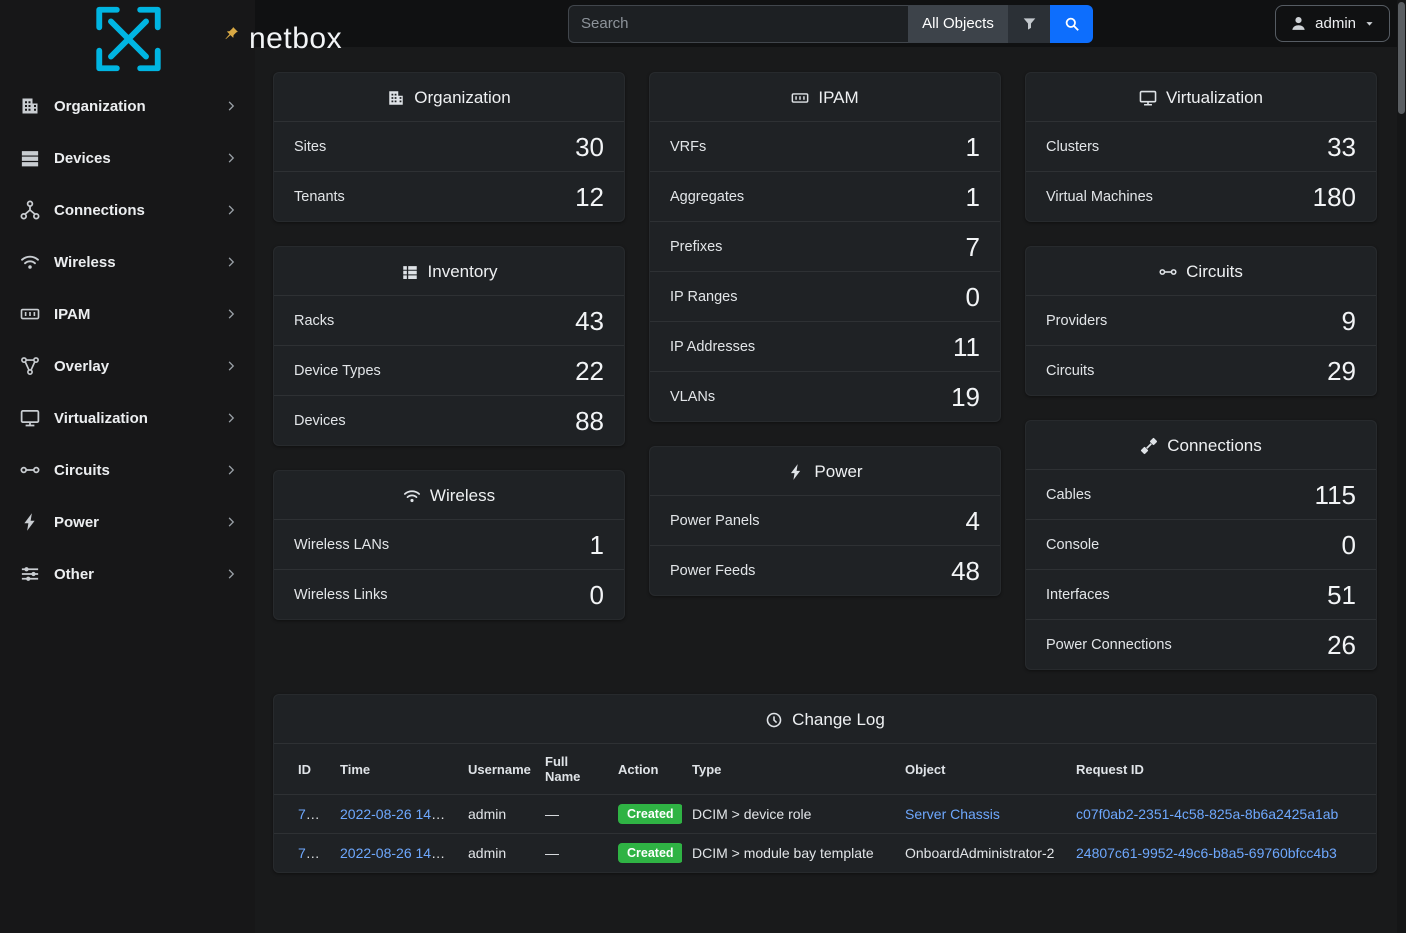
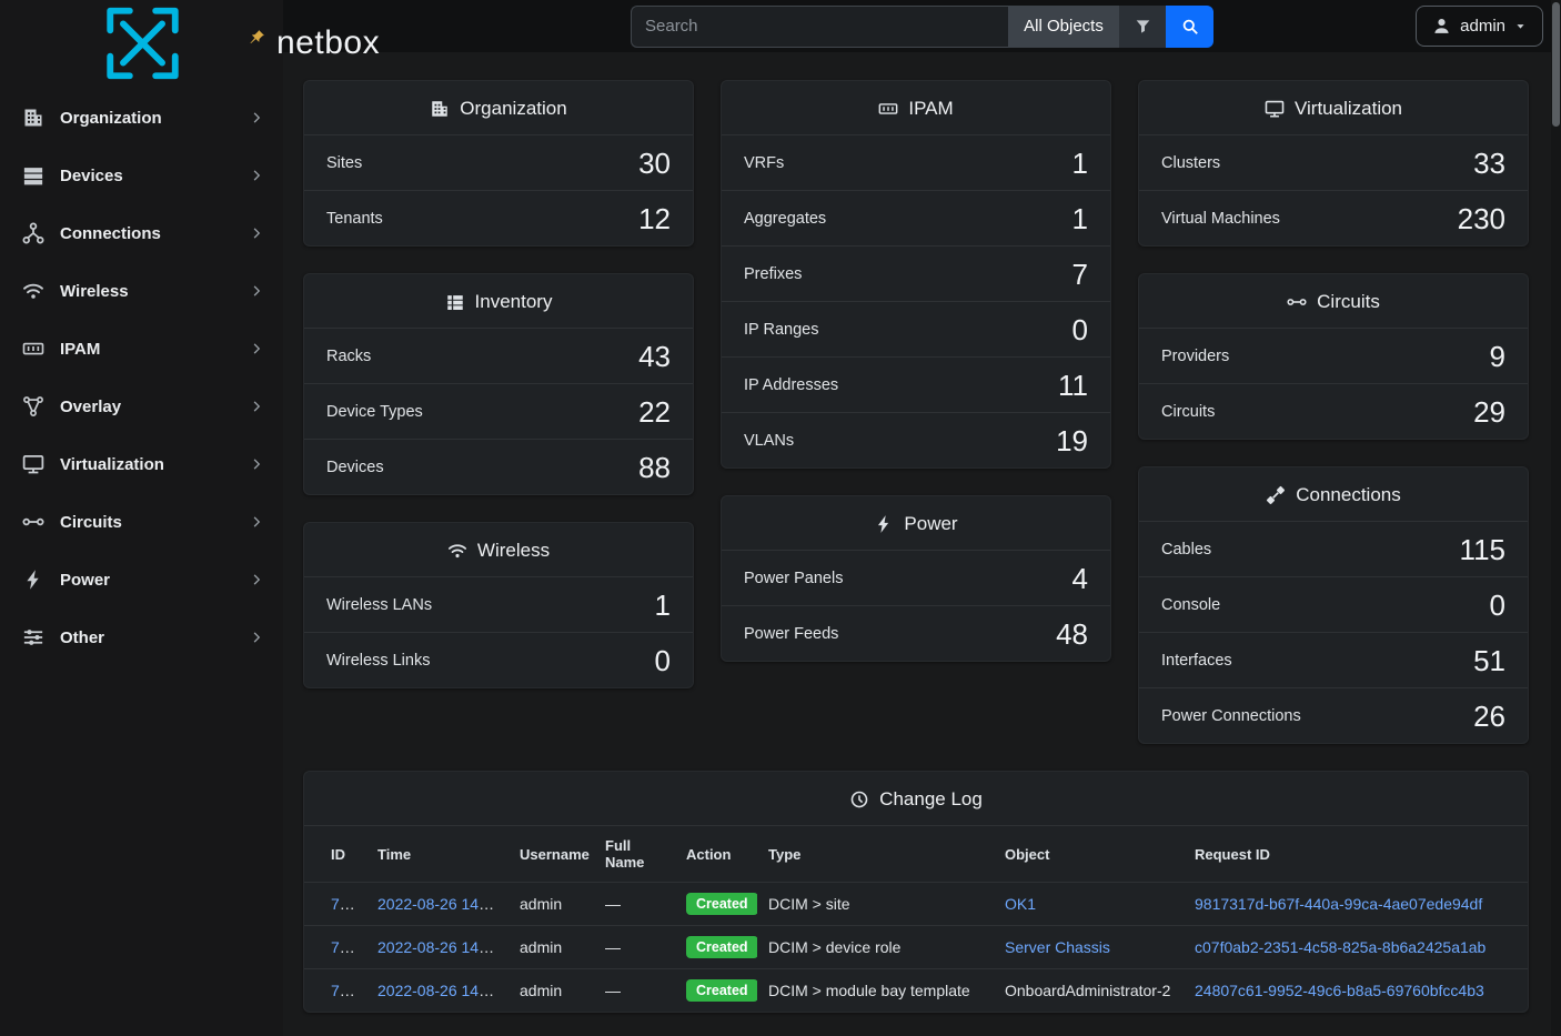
  netbox
  Organization
  Devices
  Connections
  Wireless
  IPAM
  Overlay
  Virtualization
  Circuits
  Power
  Other
  Search
  All Objects
  admin
  Organization
  Sites
  30
  Tenants
  12
  Inventory
  Racks
  43
  Device Types
  22
  Devices
  88
  Wireless
  Wireless LANs
  1
  Wireless Links
  0
  IPAM
  VRFs
  1
  Aggregates
  1
  Prefixes
  7
  IP Ranges
  0
  IP Addresses
  11
  VLANs
  19
  Power
  Power Panels
  4
  Power Feeds
  48
  Virtualization
  Clusters
  33
  Virtual Machines
- 180
+ 230
  Circuits
  Providers
  9
  Circuits
  29
  Connections
  Cables
  115
  Console
  0
  Interfaces
  51
  Power Connections
  26
  Change Log
  ID	Time	Username	Full Name	Action	Type	Object	Request ID
+ 755	2022-08-26 14:22	admin	—	Created	DCIM > site	OK1	9817317d-b67f-440a-99ca-4ae07ede94df
  754	2022-08-26 14:17	admin	—	Created	DCIM > device role	Server Chassis	c07f0ab2-2351-4c58-825a-8b6a2425a1ab
  753	2022-08-26 14:15	admin	—	Created	DCIM > module bay template	OnboardAdministrator-2	24807c61-9952-49c6-b8a5-69760bfcc4b3
